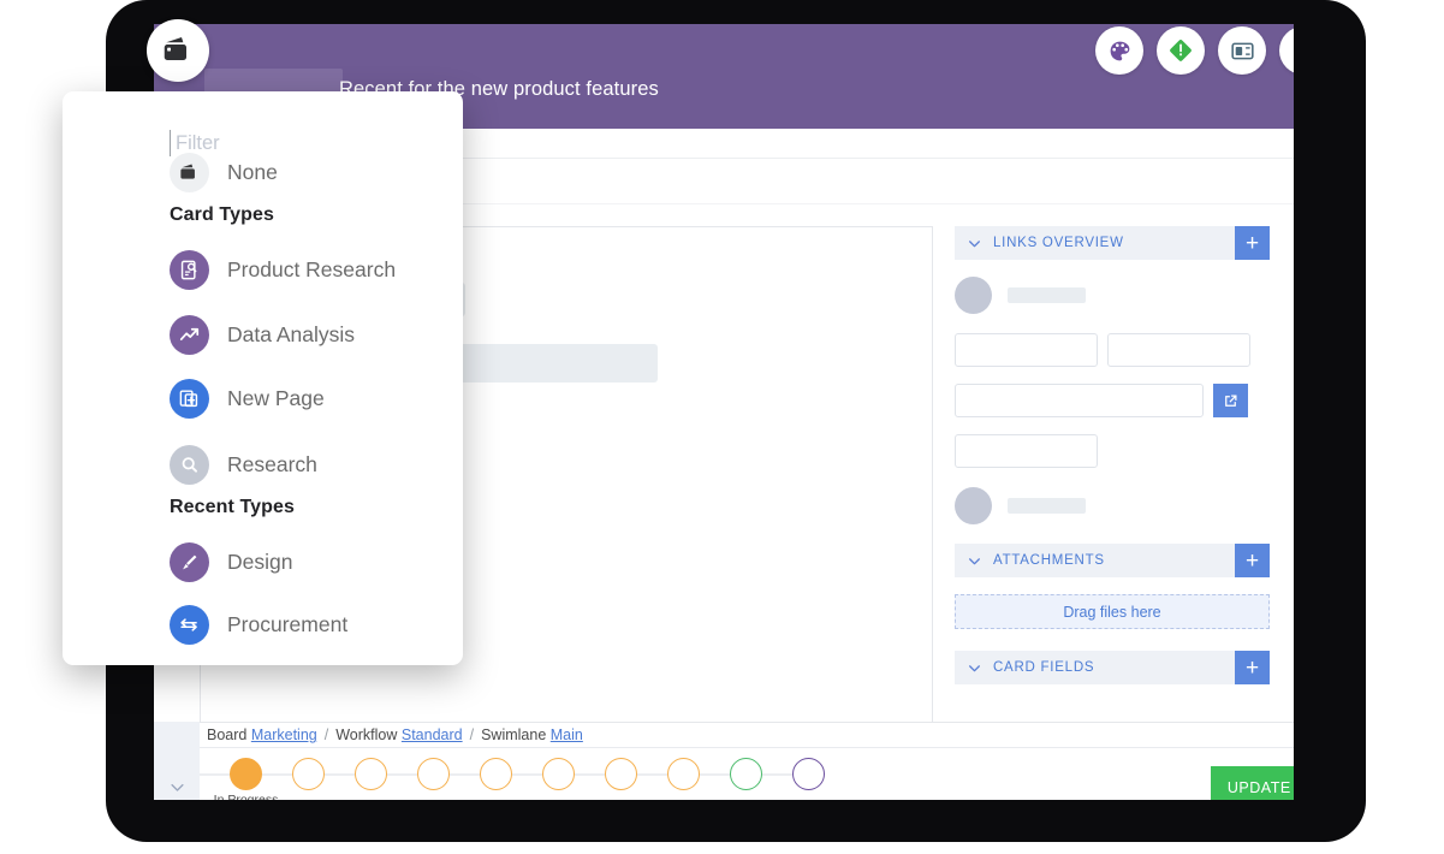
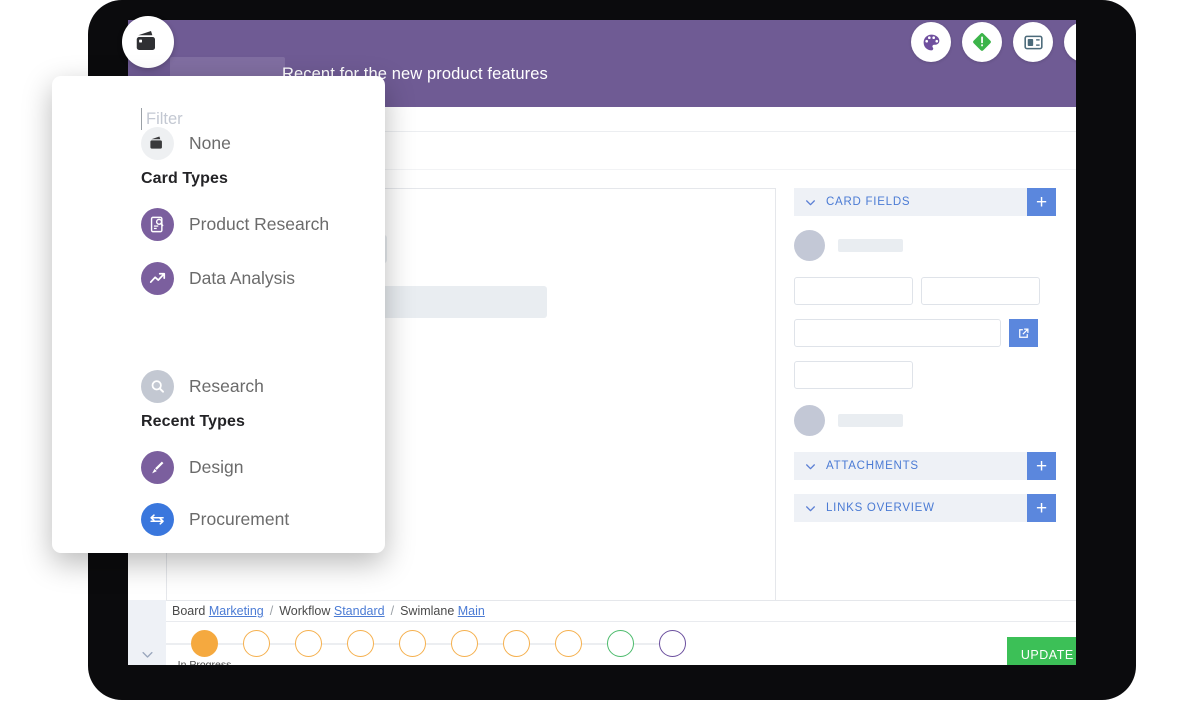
  Recent for the new product features
- LINKS OVERVIEW
+ CARD FIELDS
  +
  ATTACHMENTS
  +
- Drag files here
- CARD FIELDS
+ LINKS OVERVIEW
  +
  Board
  Marketing
  /
  Workflow
  Standard
  /
  Swimlane
  Main
  Filter
  None
  Card Types
  Product Research
  Data Analysis
- New Page
  Research
  Recent Types
  Design
  Procurement
